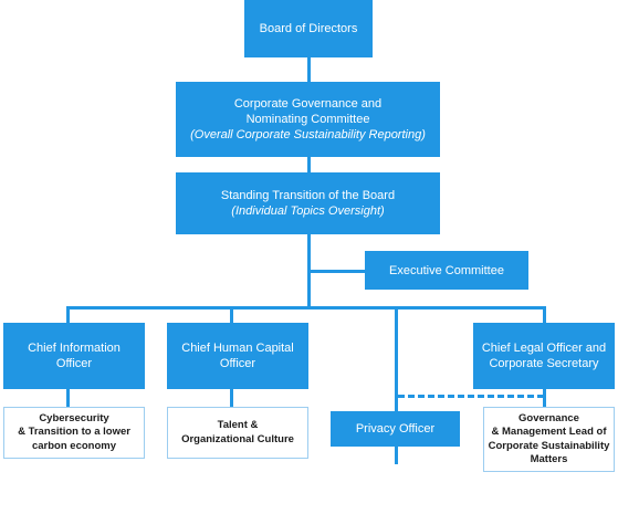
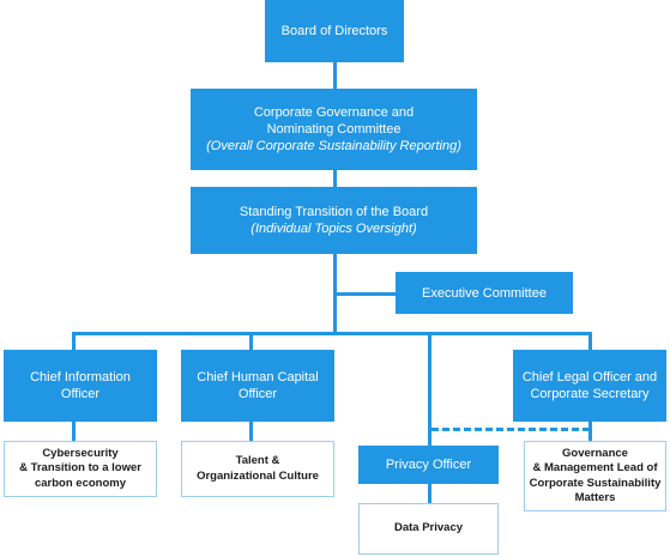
  Board of Directors
  Corporate Governance and
  Nominating Committee
  (Overall Corporate Sustainability Reporting)
  Standing Transition of the Board
  (Individual Topics Oversight)
  Executive Committee
  Chief Information
  Officer
  Chief Human Capital
  Officer
  Chief Legal Officer and
  Corporate Secretary
  Privacy Officer
  Cybersecurity
  & Transition to a lower
  carbon economy
  Talent &
  Organizational Culture
  Governance
  & Management Lead of
  Corporate Sustainability
  Matters
+ Data Privacy
